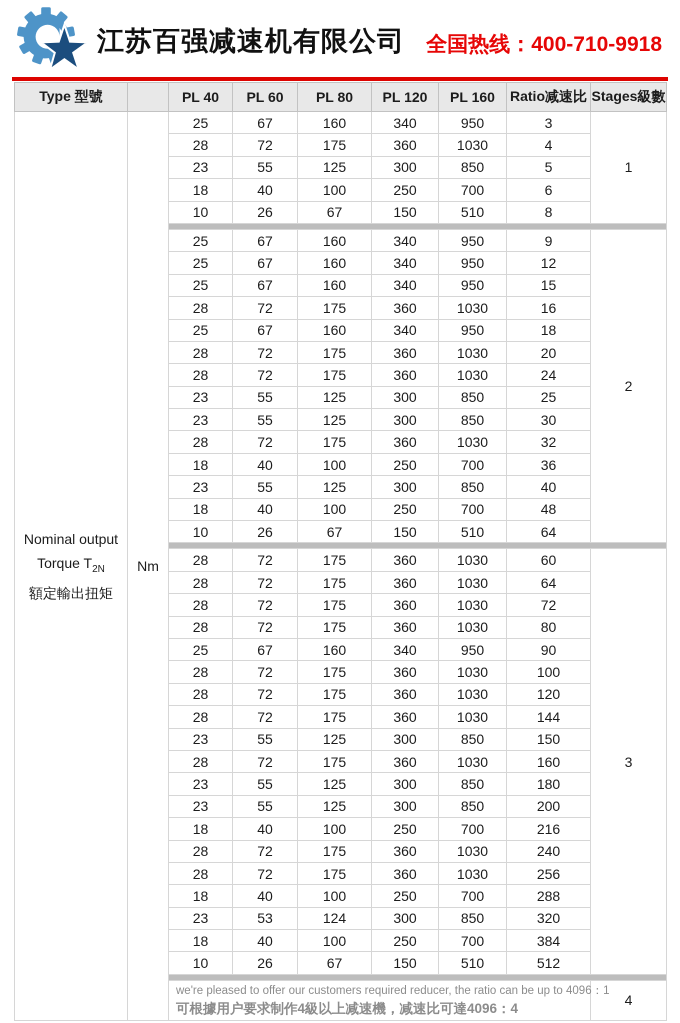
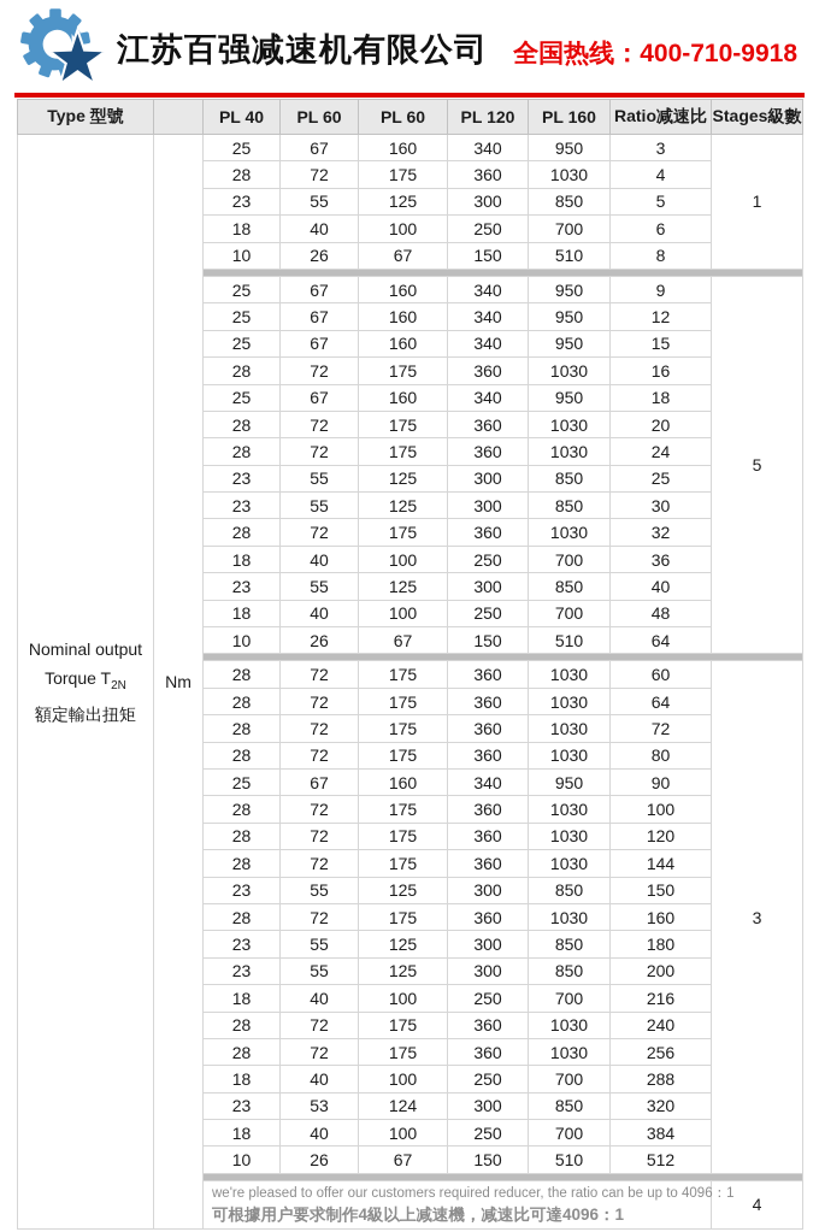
  江苏百强减速机有限公司
  全国热线：400-710-9918
- Type 型號		PL 40	PL 60	PL 80	PL 120	PL 160	Ratio减速比	Stages級數
+ Type 型號		PL 40	PL 60	PL 60	PL 120	PL 160	Ratio减速比	Stages級數
  Nominal outputTorque T2N額定輸出扭矩	Nm	25	67	160	340	950	3	1
  28	72	175	360	1030	4
  23	55	125	300	850	5
  18	40	100	250	700	6
  10	26	67	150	510	8
- 25	67	160	340	950	9	2
+ 25	67	160	340	950	9	5
  25	67	160	340	950	12
  25	67	160	340	950	15
  28	72	175	360	1030	16
  25	67	160	340	950	18
  28	72	175	360	1030	20
  28	72	175	360	1030	24
  23	55	125	300	850	25
  23	55	125	300	850	30
  28	72	175	360	1030	32
  18	40	100	250	700	36
  23	55	125	300	850	40
  18	40	100	250	700	48
  10	26	67	150	510	64
  28	72	175	360	1030	60	3
  28	72	175	360	1030	64
  28	72	175	360	1030	72
  28	72	175	360	1030	80
  25	67	160	340	950	90
  28	72	175	360	1030	100
  28	72	175	360	1030	120
  28	72	175	360	1030	144
  23	55	125	300	850	150
  28	72	175	360	1030	160
  23	55	125	300	850	180
  23	55	125	300	850	200
  18	40	100	250	700	216
  28	72	175	360	1030	240
  28	72	175	360	1030	256
  18	40	100	250	700	288
  23	53	124	300	850	320
  18	40	100	250	700	384
  10	26	67	150	510	512
- we're pleased to offer our customers required reducer, the ratio can be up to 4096：1可根據用户要求制作4級以上减速機，减速比可達4096：4	4
+ we're pleased to offer our customers required reducer, the ratio can be up to 4096：1可根據用户要求制作4級以上减速機，减速比可達4096：1	4
